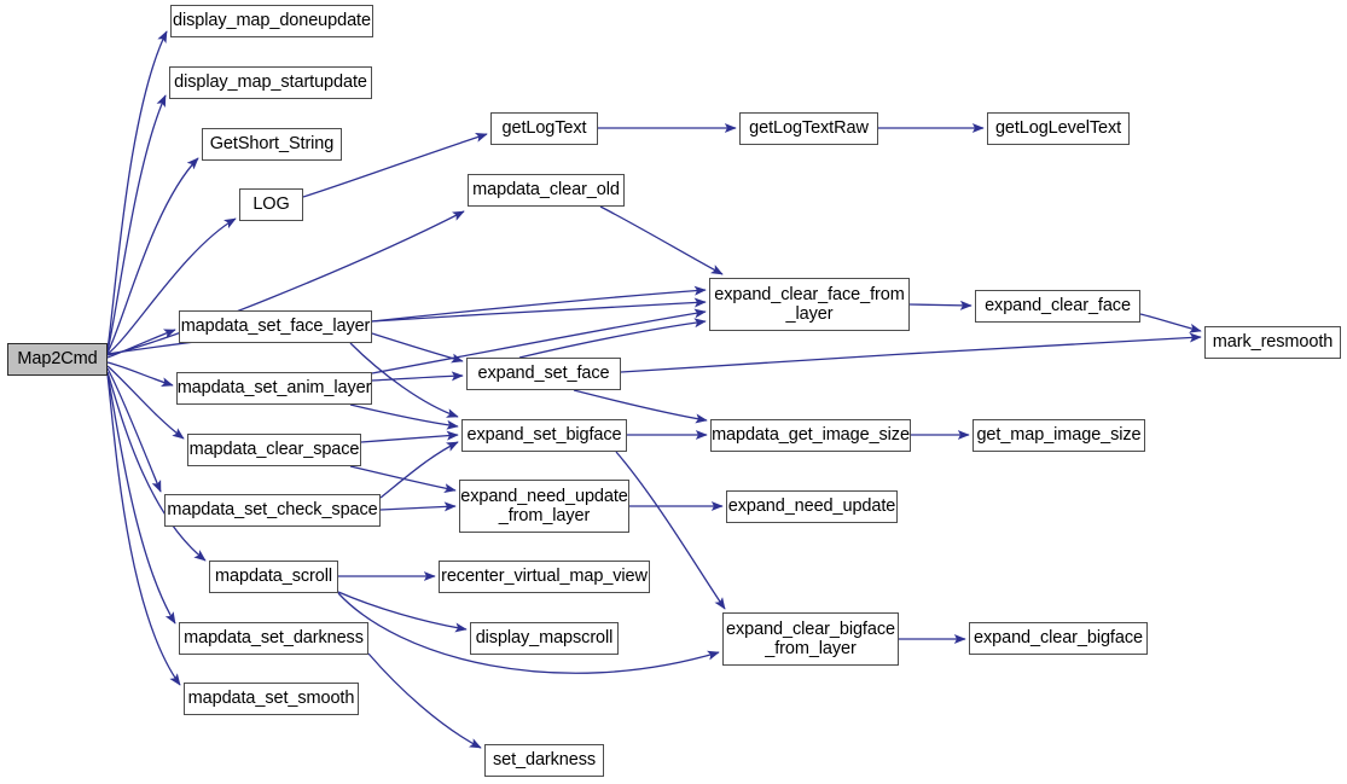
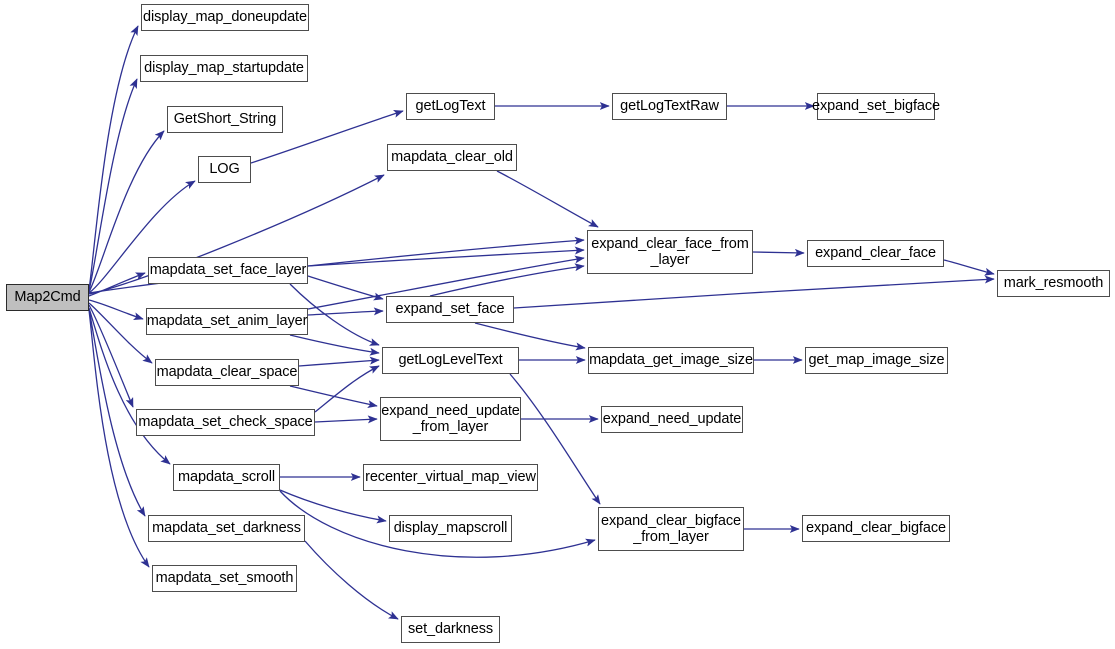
  Map2Cmd
  display_map_doneupdate
  display_map_startupdate
  GetShort_String
  LOG
  getLogText
  getLogTextRaw
- getLogLevelText
+ expand_set_bigface
  mapdata_clear_old
  mapdata_set_face_layer
  mapdata_set_anim_layer
  mapdata_clear_space
  mapdata_set_check_space
  mapdata_scroll
  mapdata_set_darkness
  mapdata_set_smooth
  expand_clear_face_from
  _layer
  expand_clear_face
  mark_resmooth
  expand_set_face
- expand_set_bigface
+ getLogLevelText
  mapdata_get_image_size
  get_map_image_size
  expand_need_update
  _from_layer
  expand_need_update
  recenter_virtual_map_view
  display_mapscroll
  expand_clear_bigface
  _from_layer
  expand_clear_bigface
  set_darkness
